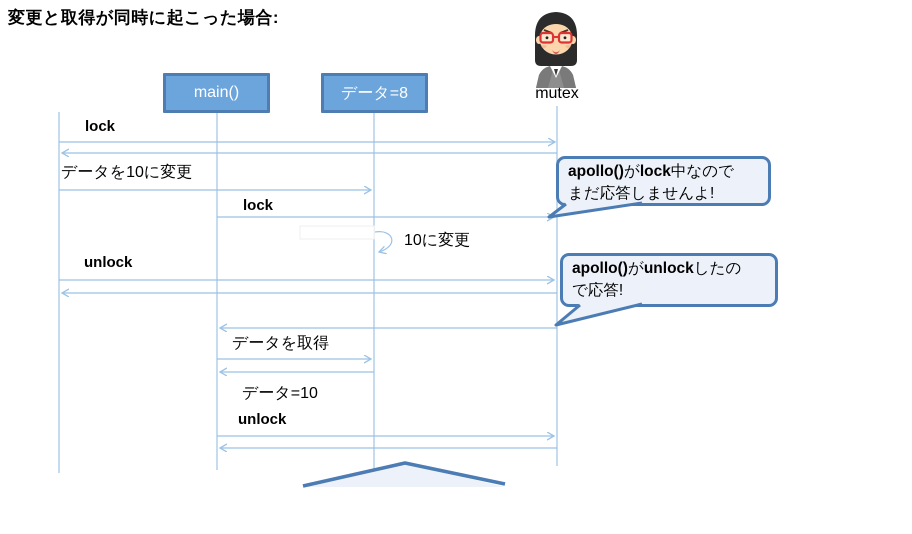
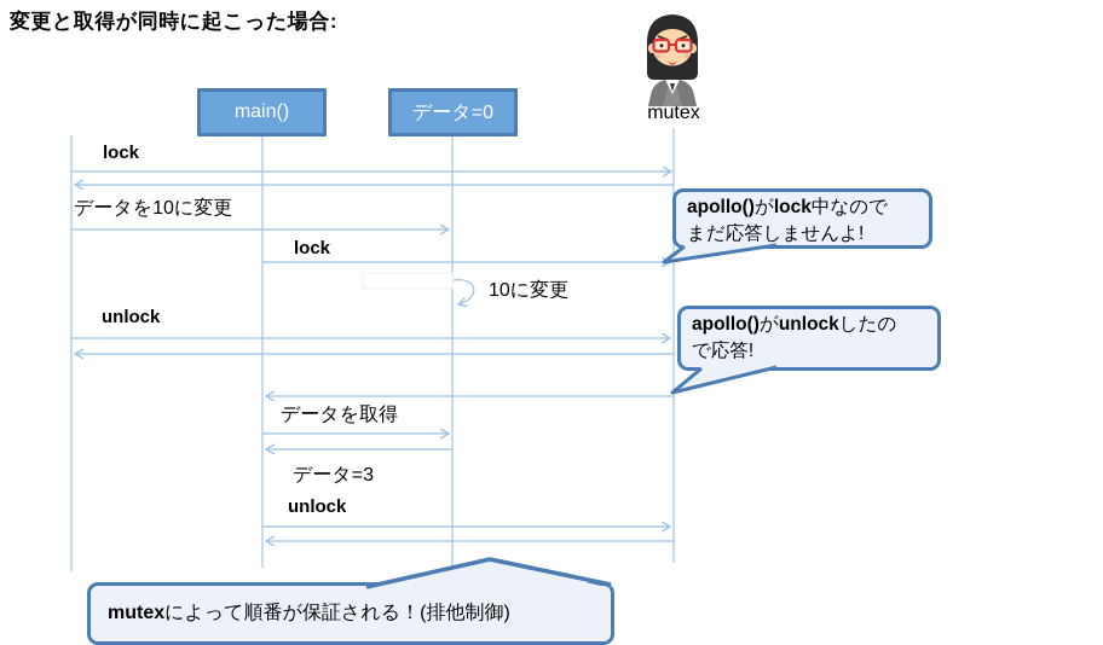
  変更と取得が同時に起こった場合:
  main()
- データ=8
+ データ=0
  mutex
  lock
  データを10に変更
  lock
  10に変更
  unlock
  データを取得
- データ=10
+ データ=3
  unlock
  apollo()がlock中なので
  まだ応答しませんよ!
  apollo()がunlockしたの
  で応答!
+ mutexによって順番が保証される！(排他制御)
